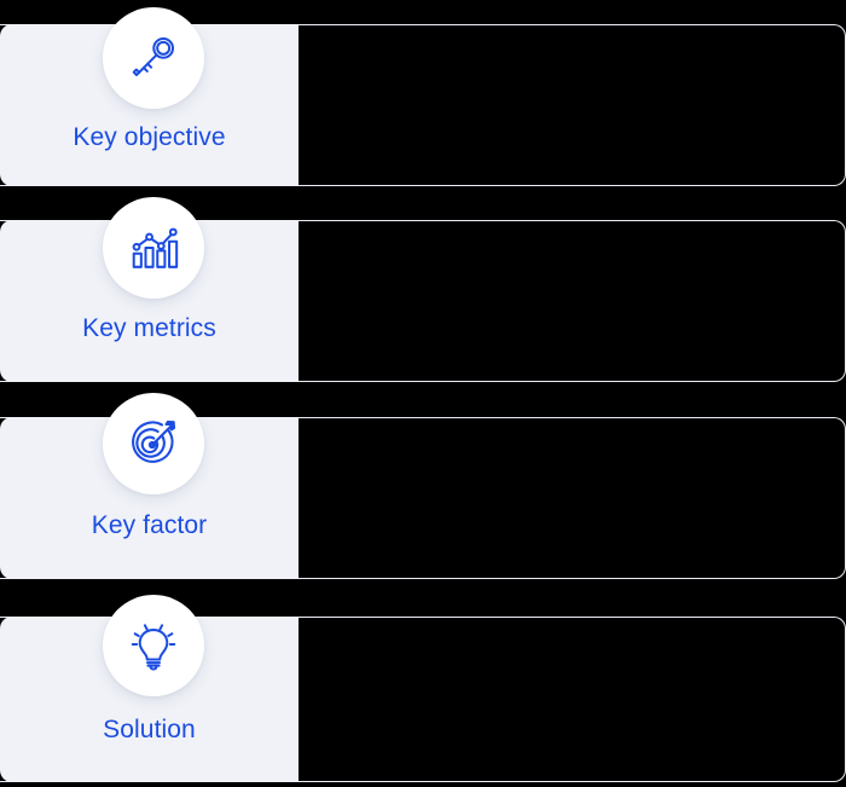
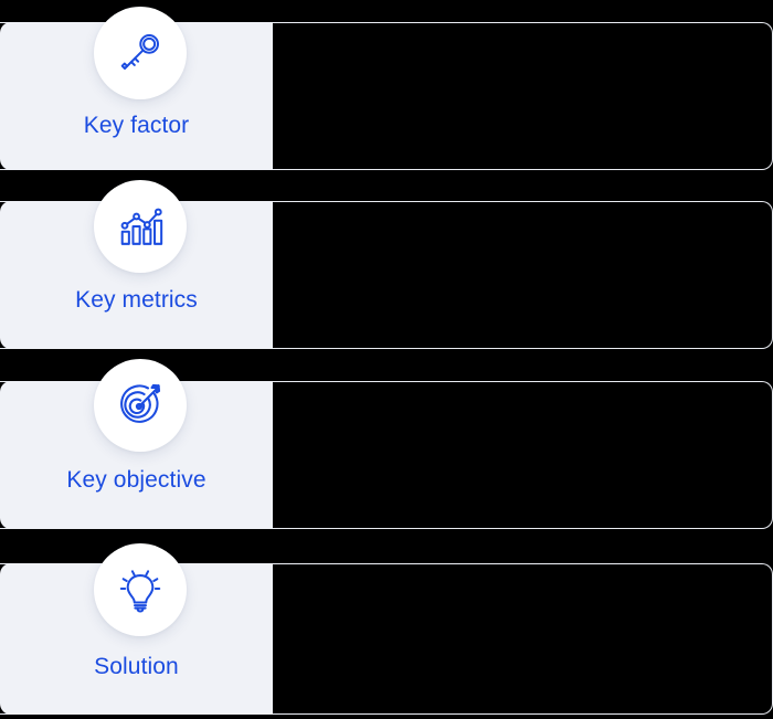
- Key objective
+ Key factor
  Key metrics
- Key factor
+ Key objective
  Solution
